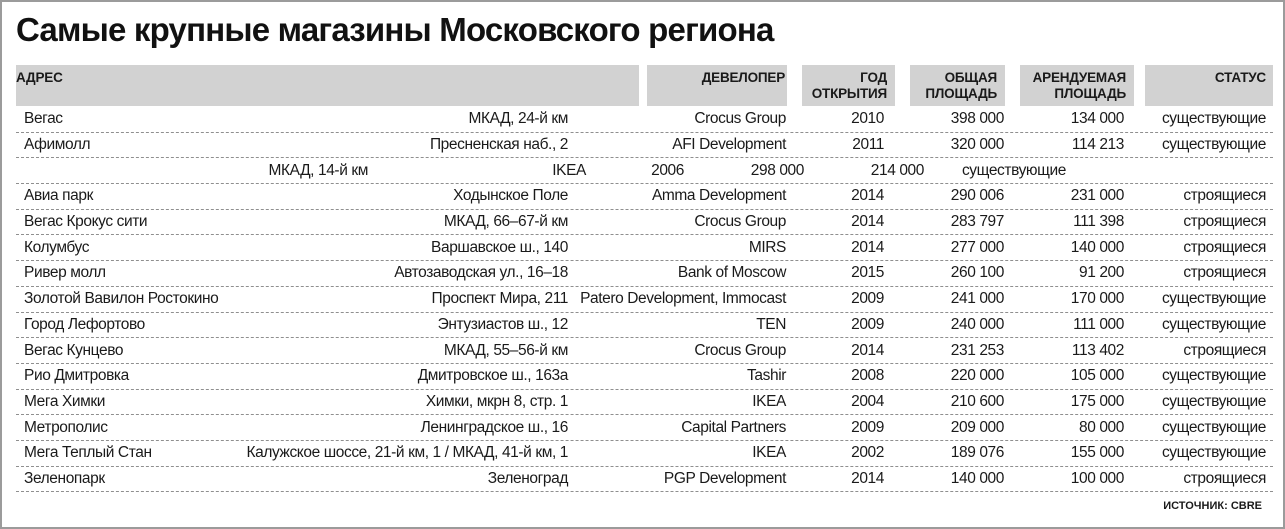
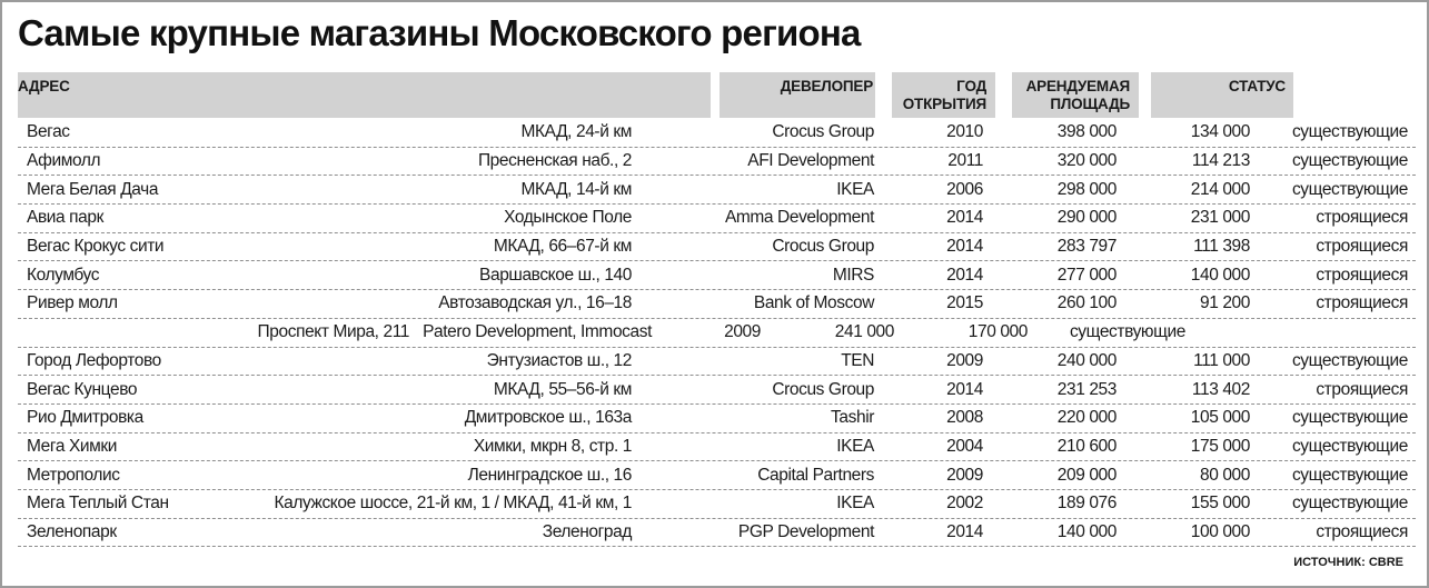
  Самые крупные магазины Московского региона
  АДРЕС
  ДЕВЕЛОПЕР
  ГОД ОТКРЫТИЯ
- ОБЩАЯ ПЛОЩАДЬ
  АРЕНДУЕМАЯ ПЛОЩАДЬ
  СТАТУС
  Вегас
  МКАД, 24-й км
  Crocus Group
  2010
  398 000
  134 000
  существующие
  Афимолл
  Пресненская наб., 2
  AFI Development
  2011
  320 000
  114 213
  существующие
+ Мега Белая Дача
  МКАД, 14-й км
  IKEA
  2006
  298 000
  214 000
  существующие
  Авиа парк
  Ходынское Поле
  Amma Development
  2014
- 290 006
+ 290 000
  231 000
  строящиеся
  Вегас Крокус сити
  МКАД, 66–67-й км
  Crocus Group
  2014
  283 797
  111 398
  строящиеся
  Колумбус
  Варшавское ш., 140
  MIRS
  2014
  277 000
  140 000
  строящиеся
  Ривер молл
  Автозаводская ул., 16–18
  Bank of Moscow
  2015
  260 100
  91 200
  строящиеся
- Золотой Вавилон Ростокино
  Проспект Мира, 211
  Patero Development, Immocast
  2009
  241 000
  170 000
  существующие
  Город Лефортово
  Энтузиастов ш., 12
  TEN
  2009
  240 000
  111 000
  существующие
  Вегас Кунцево
  МКАД, 55–56-й км
  Crocus Group
  2014
  231 253
  113 402
  строящиеся
  Рио Дмитровка
  Дмитровское ш., 163а
  Tashir
  2008
  220 000
  105 000
  существующие
  Мега Химки
  Химки, мкрн 8, стр. 1
  IKEA
  2004
  210 600
  175 000
  существующие
  Метрополис
  Ленинградское ш., 16
  Capital Partners
  2009
  209 000
  80 000
  существующие
  Мега Теплый Стан
  Калужское шоссе, 21-й км, 1 / МКАД, 41-й км, 1
  IKEA
  2002
  189 076
  155 000
  существующие
  Зеленопарк
  Зеленоград
  PGP Development
  2014
  140 000
  100 000
  строящиеся
  ИСТОЧНИК: CBRE
